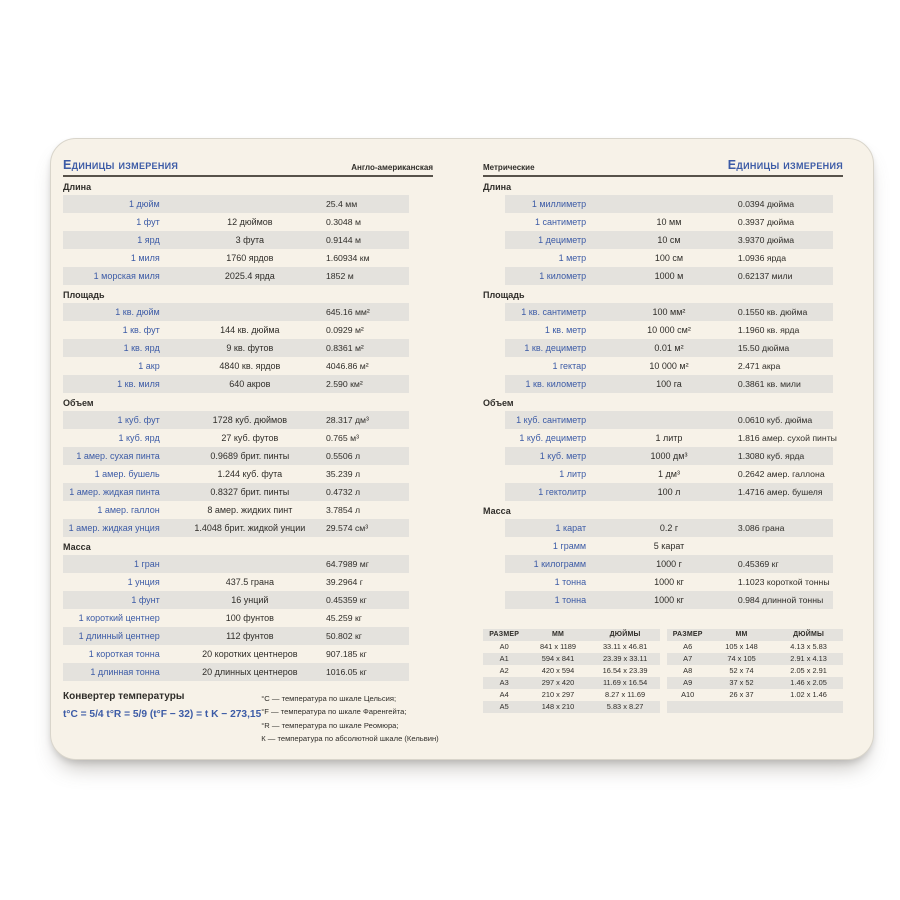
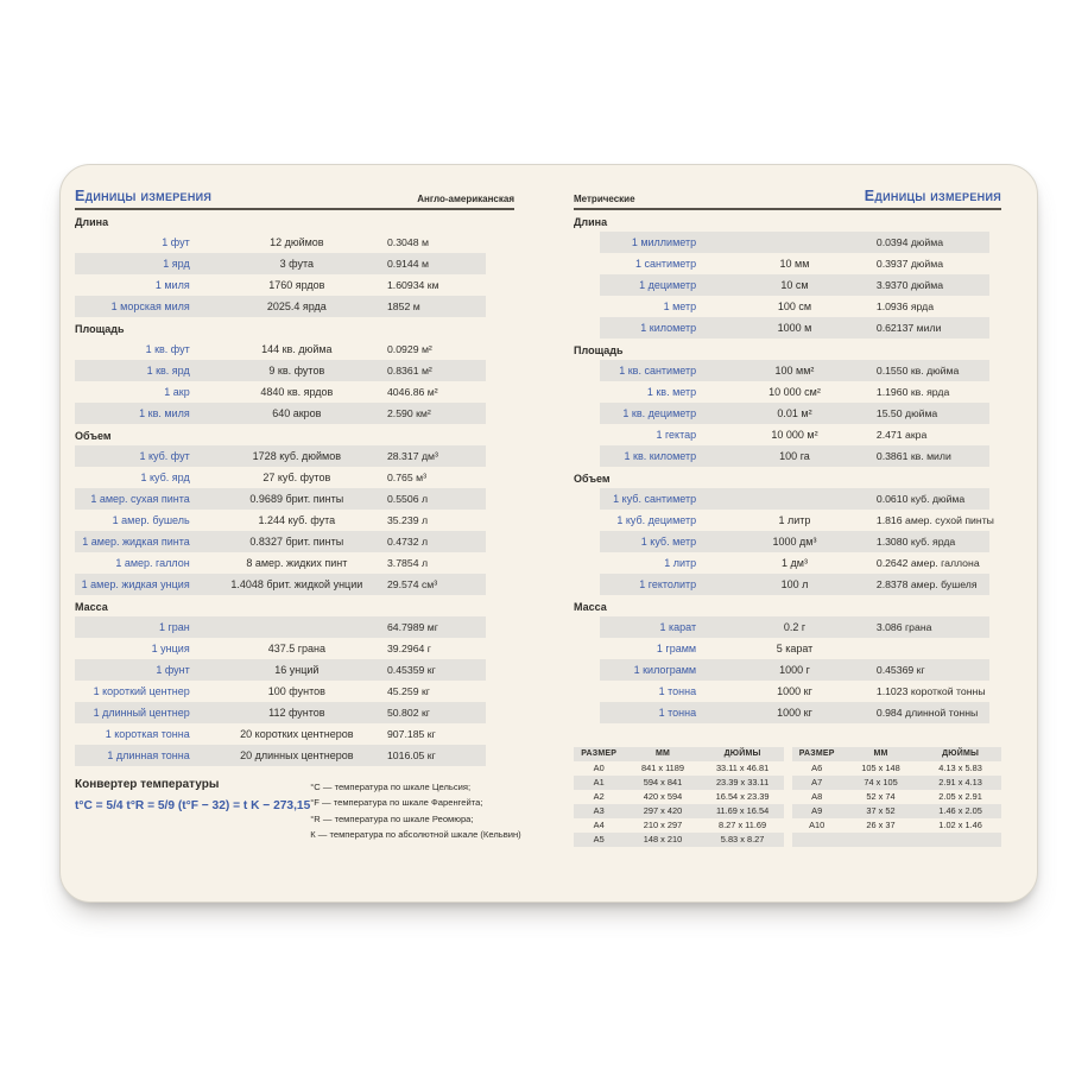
  Единицы измерения
  Англо-американская
  Длина
- 1 дюйм
- 25.4 мм
  1 фут
  12 дюймов
  0.3048 м
  1 ярд
  3 фута
  0.9144 м
  1 миля
  1760 ярдов
  1.60934 км
  1 морская миля
  2025.4 ярда
  1852 м
  Площадь
- 1 кв. дюйм
- 645.16 мм²
  1 кв. фут
  144 кв. дюйма
  0.0929 м²
  1 кв. ярд
  9 кв. футов
  0.8361 м²
  1 акр
  4840 кв. ярдов
  4046.86 м²
  1 кв. миля
  640 акров
  2.590 км²
  Объем
  1 куб. фут
  1728 куб. дюймов
  28.317 дм³
  1 куб. ярд
  27 куб. футов
  0.765 м³
  1 амер. сухая пинта
  0.9689 брит. пинты
  0.5506 л
  1 амер. бушель
  1.244 куб. фута
  35.239 л
  1 амер. жидкая пинта
  0.8327 брит. пинты
  0.4732 л
  1 амер. галлон
  8 амер. жидких пинт
  3.7854 л
  1 амер. жидкая унция
  1.4048 брит. жидкой унции
  29.574 см³
  Масса
  1 гран
  64.7989 мг
  1 унция
  437.5 грана
  39.2964 г
  1 фунт
  16 унций
  0.45359 кг
  1 короткий центнер
  100 фунтов
  45.259 кг
  1 длинный центнер
  112 фунтов
  50.802 кг
  1 короткая тонна
  20 коротких центнеров
  907.185 кг
  1 длинная тонна
  20 длинных центнеров
  1016.05 кг
  Конвертер температуры
  t°C = 5/4 t°R = 5/9 (t°F − 32) = t K − 273,15
  °C — температура по шкале Цельсия;
  °F — температура по шкале Фаренгейта;
  °R — температура по шкале Реомюра;
  К — температура по абсолютной шкале (Кельвин)
  Метрические
  Единицы измерения
  Длина
  1 миллиметр
  0.0394 дюйма
  1 сантиметр
  10 мм
  0.3937 дюйма
  1 дециметр
  10 см
  3.9370 дюйма
  1 метр
  100 см
  1.0936 ярда
  1 километр
  1000 м
  0.62137 мили
  Площадь
  1 кв. сантиметр
  100 мм²
  0.1550 кв. дюйма
  1 кв. метр
  10 000 см²
  1.1960 кв. ярда
  1 кв. дециметр
  0.01 м²
  15.50 дюйма
  1 гектар
  10 000 м²
  2.471 акра
  1 кв. километр
  100 га
  0.3861 кв. мили
  Объем
  1 куб. сантиметр
  0.0610 куб. дюйма
  1 куб. дециметр
  1 литр
  1.816 амер. сухой пинты
  1 куб. метр
  1000 дм³
  1.3080 куб. ярда
  1 литр
  1 дм³
  0.2642 амер. галлона
  1 гектолитр
  100 л
- 1.4716 амер. бушеля
+ 2.8378 амер. бушеля
  Масса
  1 карат
  0.2 г
  3.086 грана
  1 грамм
  5 карат
  1 килограмм
  1000 г
  0.45369 кг
  1 тонна
  1000 кг
  1.1023 короткой тонны
  1 тонна
  1000 кг
  0.984 длинной тонны
  А0
  841 x 1189
  33.11 x 46.81
  А1
  594 x 841
  23.39 x 33.11
  А2
  420 x 594
  16.54 x 23.39
  А3
  297 x 420
  11.69 x 16.54
  А4
  210 x 297
  8.27 x 11.69
  А5
  148 x 210
  5.83 x 8.27
  А6
  105 x 148
  4.13 x 5.83
  А7
  74 x 105
  2.91 x 4.13
  А8
  52 x 74
  2.05 x 2.91
  А9
  37 x 52
  1.46 x 2.05
  А10
  26 x 37
  1.02 x 1.46
